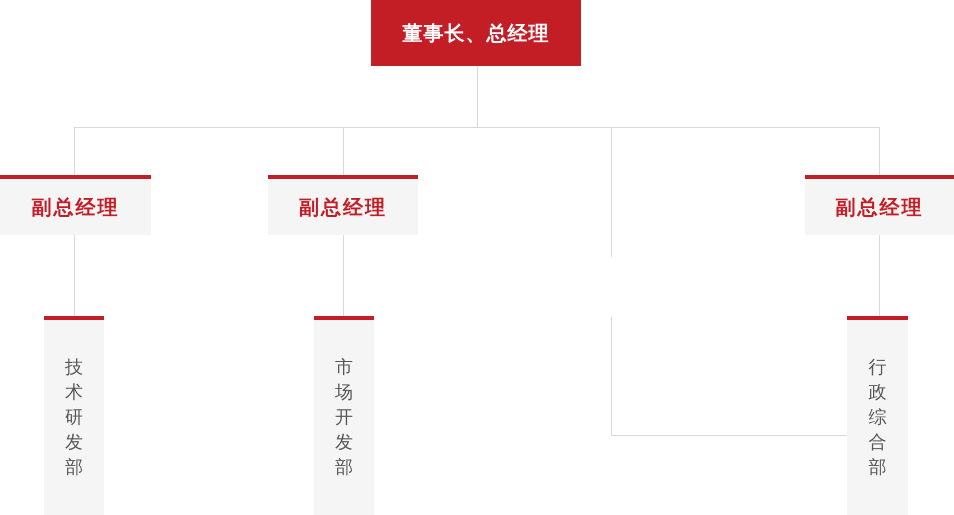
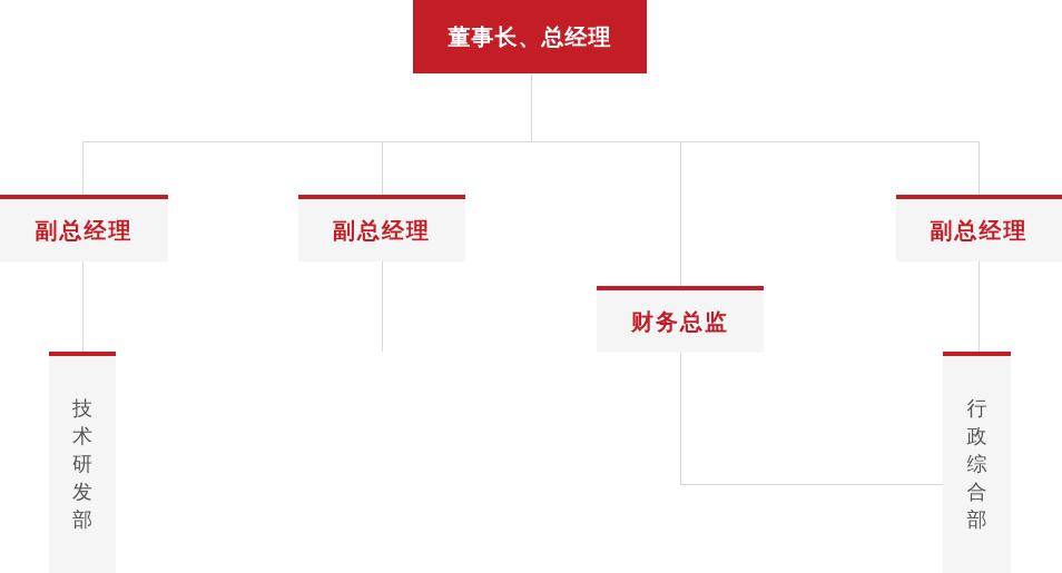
  董事长、总经理
  副总经理
  副总经理
+ 财务总监
  副总经理
  技术研发部
- 市场开发部
  行政综合部
